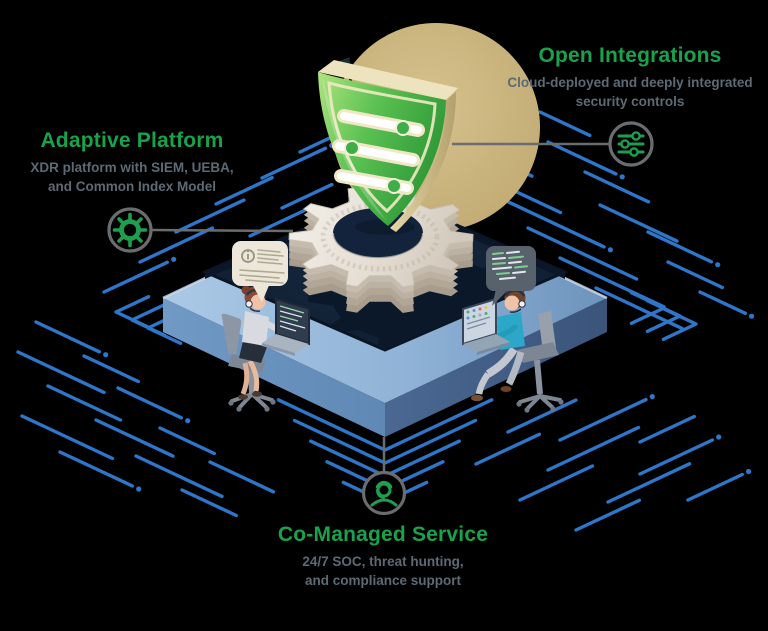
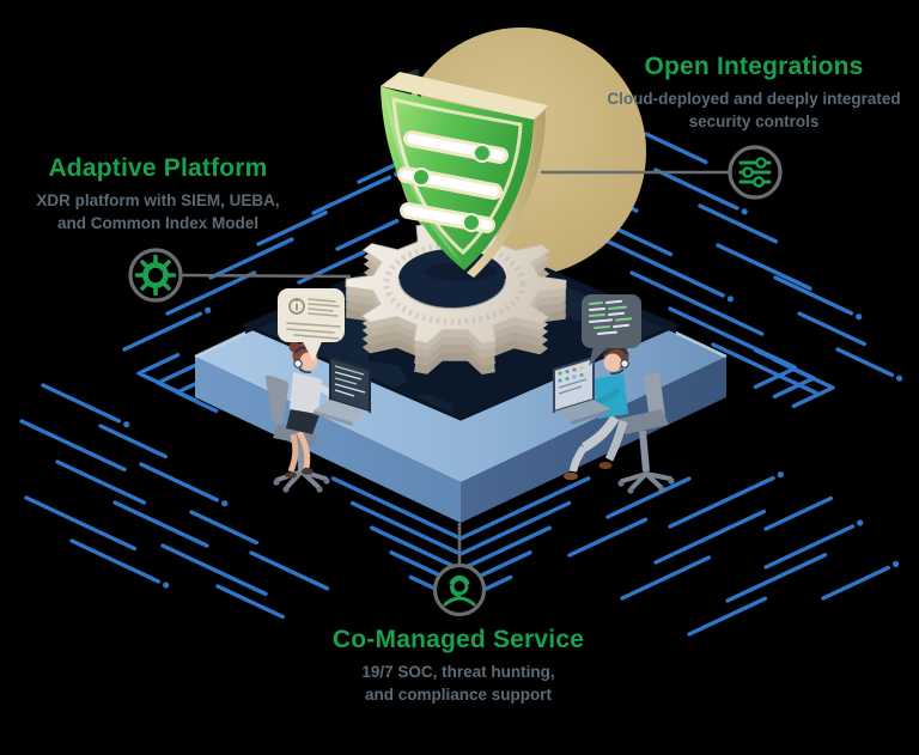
  Adaptive Platform
  XDR platform with SIEM, UEBA,
  and Common Index Model
  Open Integrations
  Cloud-deployed and deeply integrated
  security controls
  Co-Managed Service
- 24/7 SOC, threat hunting,
+ 19/7 SOC, threat hunting,
  and compliance support
